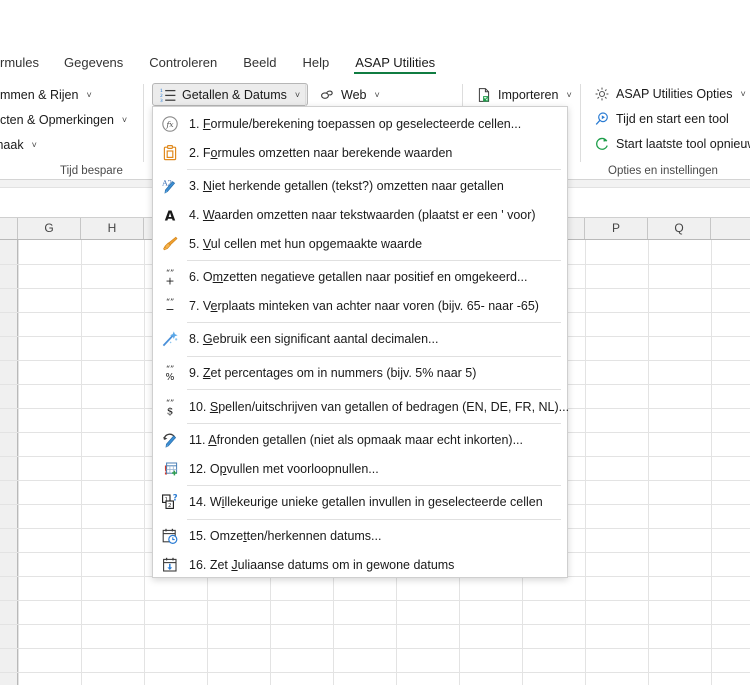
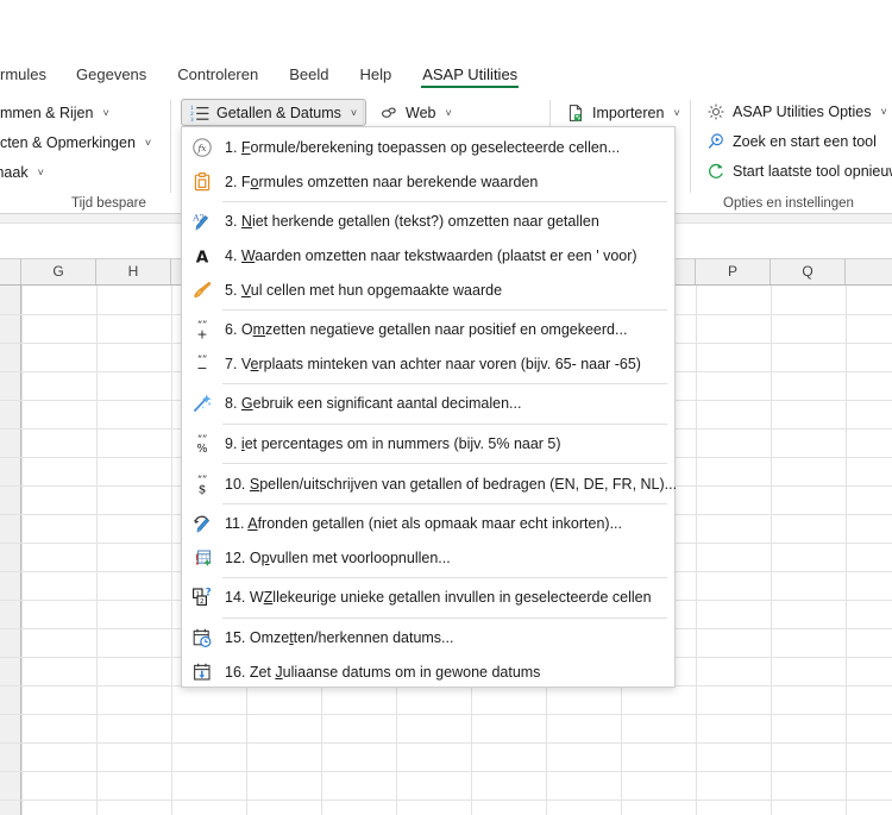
  rmules
  Gegevens
  Controleren
  Beeld
  Help
  ASAP Utilities
  mmen & Rijen
  ˅
  cten & Opmerkingen
  ˅
  aak
  ˅
  Tijd bespare
  Getallen & Datums
  ˅
  Web
  ˅
  Importeren
  ˅
  ASAP Utilities Opties
  ˅
- Tijd en start een tool
+ Zoek en start een tool
  Start laatste tool opnieu
  Opties en instellingen
  G
  H
  P
  Q
  fx
  1. Formule/berekening toepassen op geselecteerde cellen...
  2. Formules omzetten naar berekende waarden
  A2
  3. Niet herkende getallen (tekst?) omzetten naar getallen
  A
  4. Waarden omzetten naar tekstwaarden (plaatst er een ' voor)
  5. Vul cellen met hun opgemaakte waarde
  “”
  +
  6. Omzetten negatieve getallen naar positief en omgekeerd...
  “”
  −
  7. Verplaats minteken van achter naar voren (bijv. 65- naar -65)
  8. Gebruik een significant aantal decimalen...
  “”
  %
- 9. Zet percentages om in nummers (bijv. 5% naar 5)
+ 9. iet percentages om in nummers (bijv. 5% naar 5)
  “”
  $
  10. Spellen/uitschrijven van getallen of bedragen (EN, DE, FR, NL)...
  11. Afronden getallen (niet als opmaak maar echt inkorten)...
  !
  12. Opvullen met voorloopnullen...
  ?
- 14. Willekeurige unieke getallen invullen in geselecteerde cellen
+ 14. WZllekeurige unieke getallen invullen in geselecteerde cellen
  15. Omzetten/herkennen datums...
  16. Zet Juliaanse datums om in gewone datums
